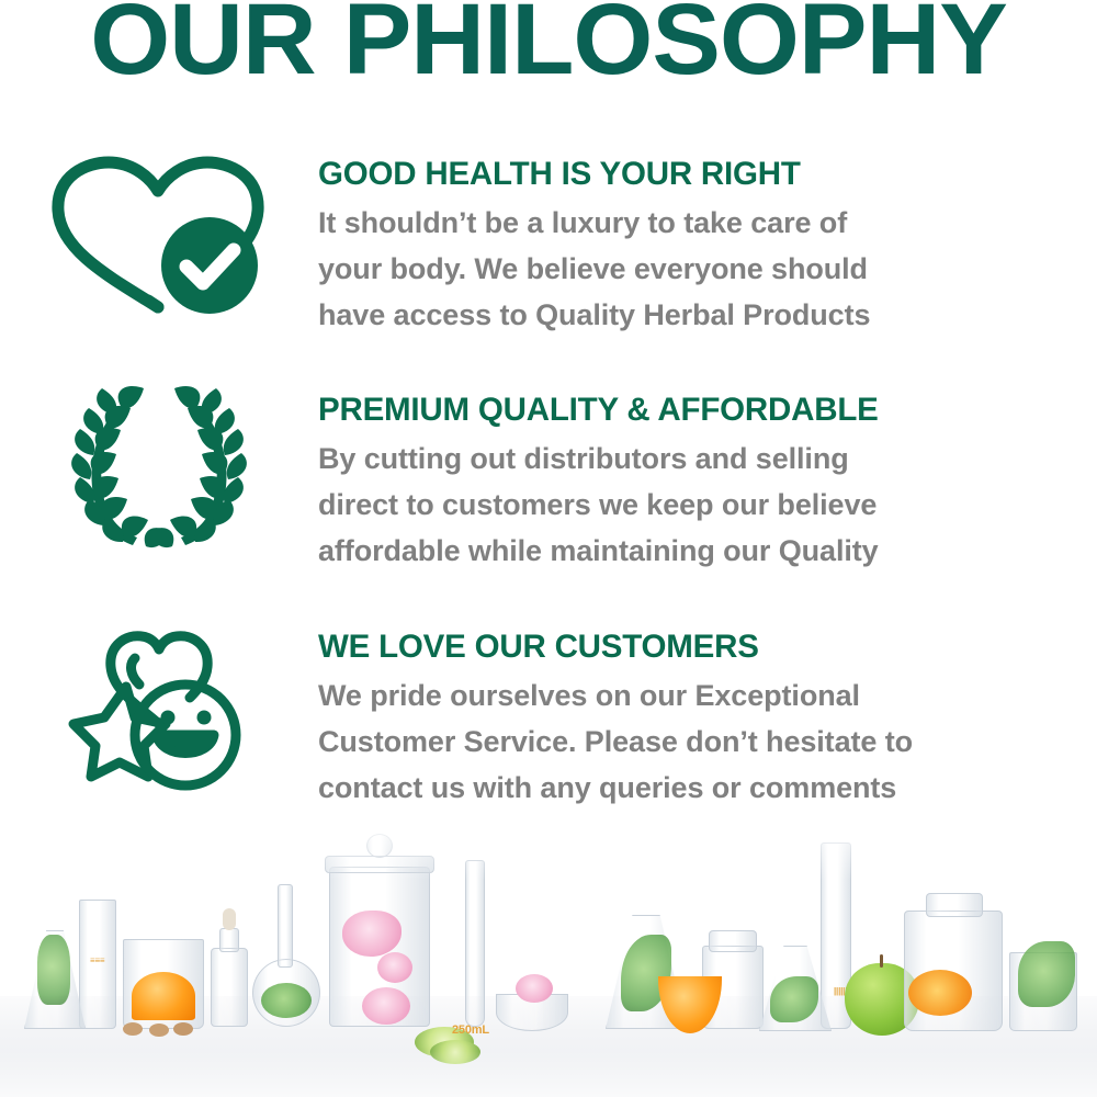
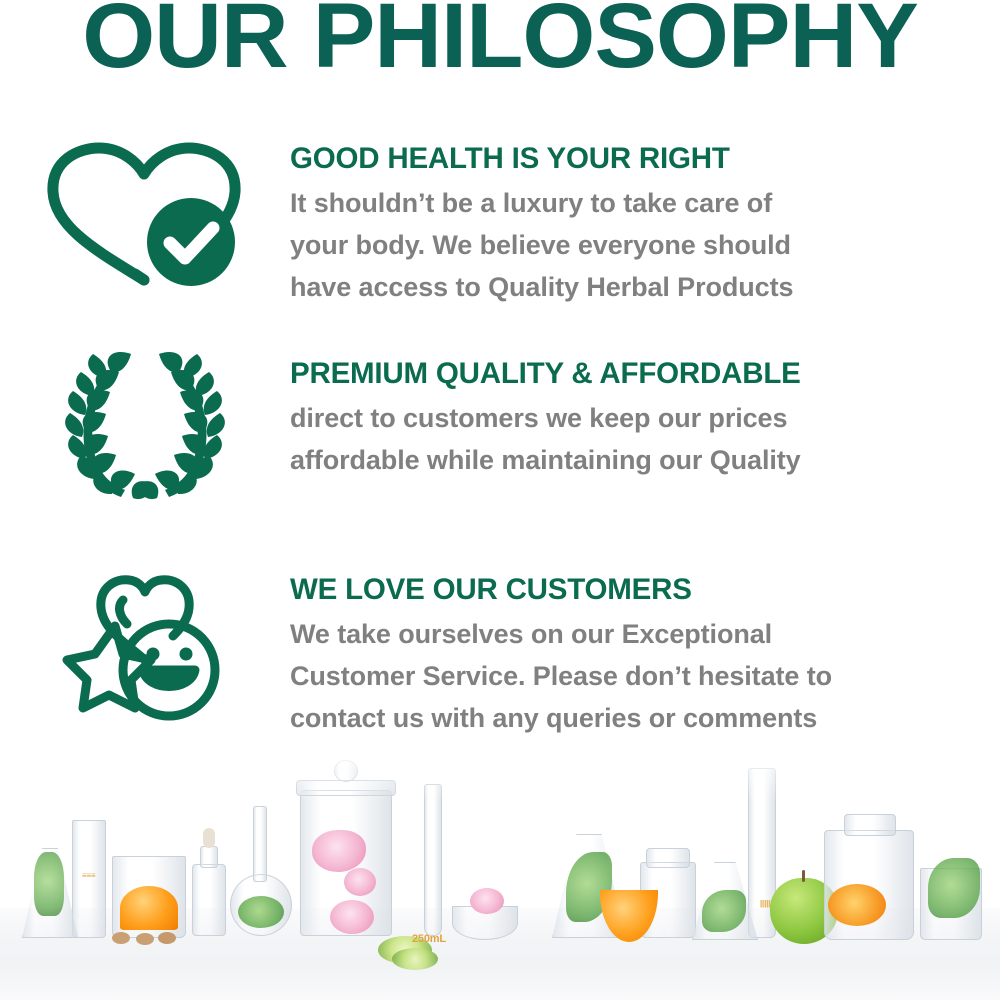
  OUR PHILOSOPHY
  GOOD HEALTH IS YOUR RIGHT
  It shouldn’t be a luxury to take care of
  your body. We believe everyone should
  have access to Quality Herbal Products
  PREMIUM QUALITY & AFFORDABLE
- By cutting out distributors and selling
- direct to customers we keep our believe
+ direct to customers we keep our prices
  affordable while maintaining our Quality
  WE LOVE OUR CUSTOMERS
- We pride ourselves on our Exceptional
+ We take ourselves on our Exceptional
  Customer Service. Please don’t hesitate to
  contact us with any queries or comments
  ≡≡≡
  250mL
